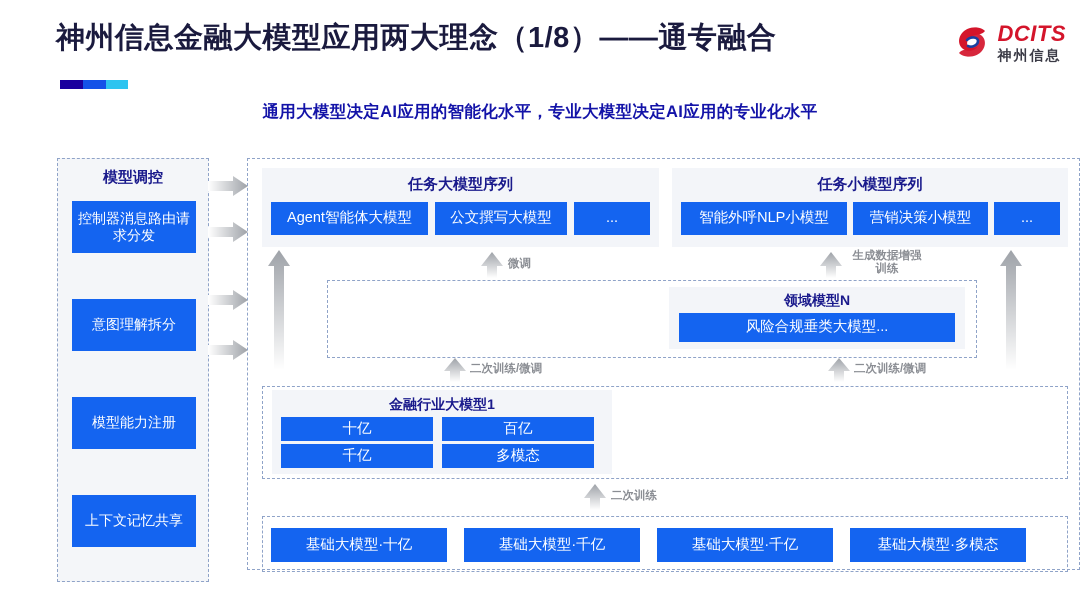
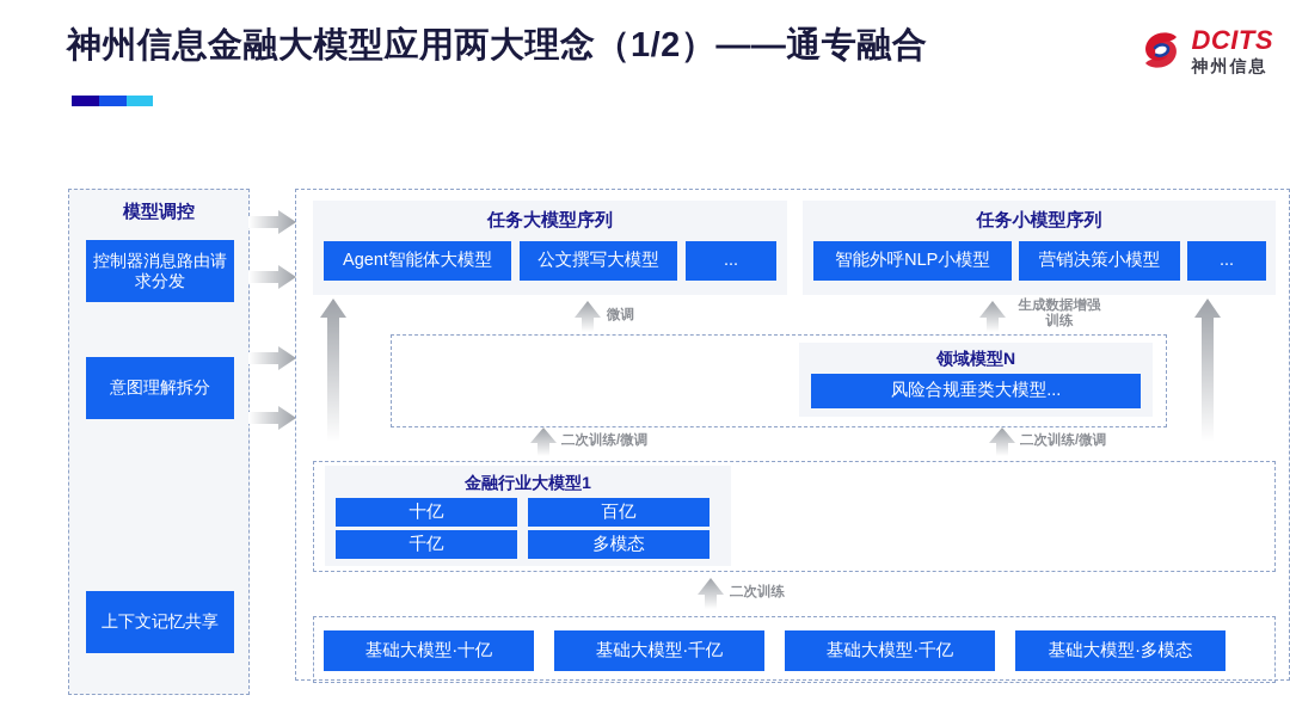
- 神州信息金融大模型应用两大理念（1/8）——通专融合
+ 神州信息金融大模型应用两大理念（1/2）——通专融合
- 通用大模型决定AI应用的智能化水平，专业大模型决定AI应用的专业化水平
  DCITS
  神州信息
  模型调控
  控制器消息路由请求分发
  意图理解拆分
- 模型能力注册
  上下文记忆共享
  任务大模型序列
  Agent智能体大模型
  公文撰写大模型
  ...
  任务小模型序列
  智能外呼NLP小模型
  营销决策小模型
  ...
  微调
  生成数据增强训练
  领域模型N
  风险合规垂类大模型...
  二次训练/微调
  二次训练/微调
  金融行业大模型1
  十亿
  百亿
  千亿
  多模态
  二次训练
  基础大模型·十亿
  基础大模型·千亿
  基础大模型·千亿
  基础大模型·多模态
